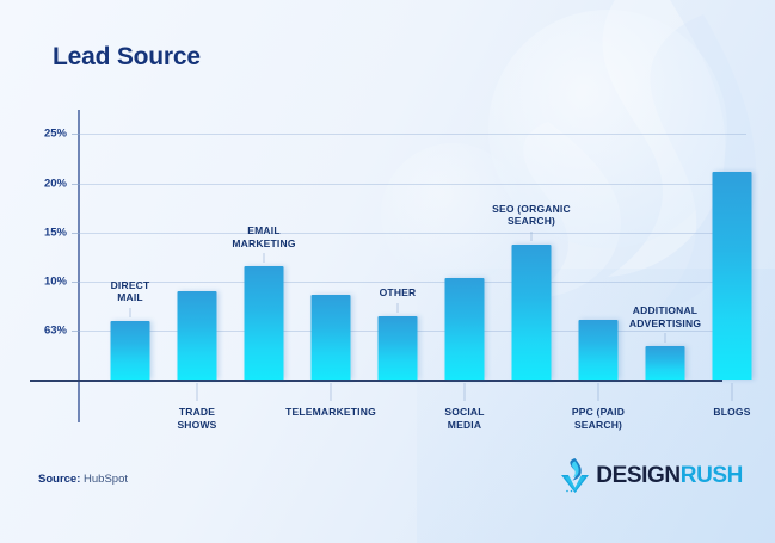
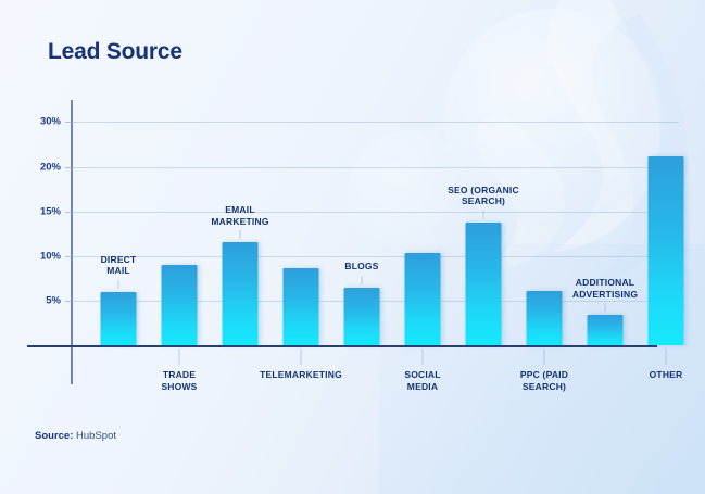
  Lead Source
- 63%
+ 5%
  10%
  15%
  20%
- 25%
+ 30%
  DIRECT
  MAIL
  TRADE
  SHOWS
  EMAIL
  MARKETING
  TELEMARKETING
- OTHER
+ BLOGS
  SOCIAL
  MEDIA
  SEO (ORGANIC
  SEARCH)
  PPC (PAID
  SEARCH)
  ADDITIONAL
  ADVERTISING
- BLOGS
+ OTHER
  Source: HubSpot
- DESIGNRUSH
